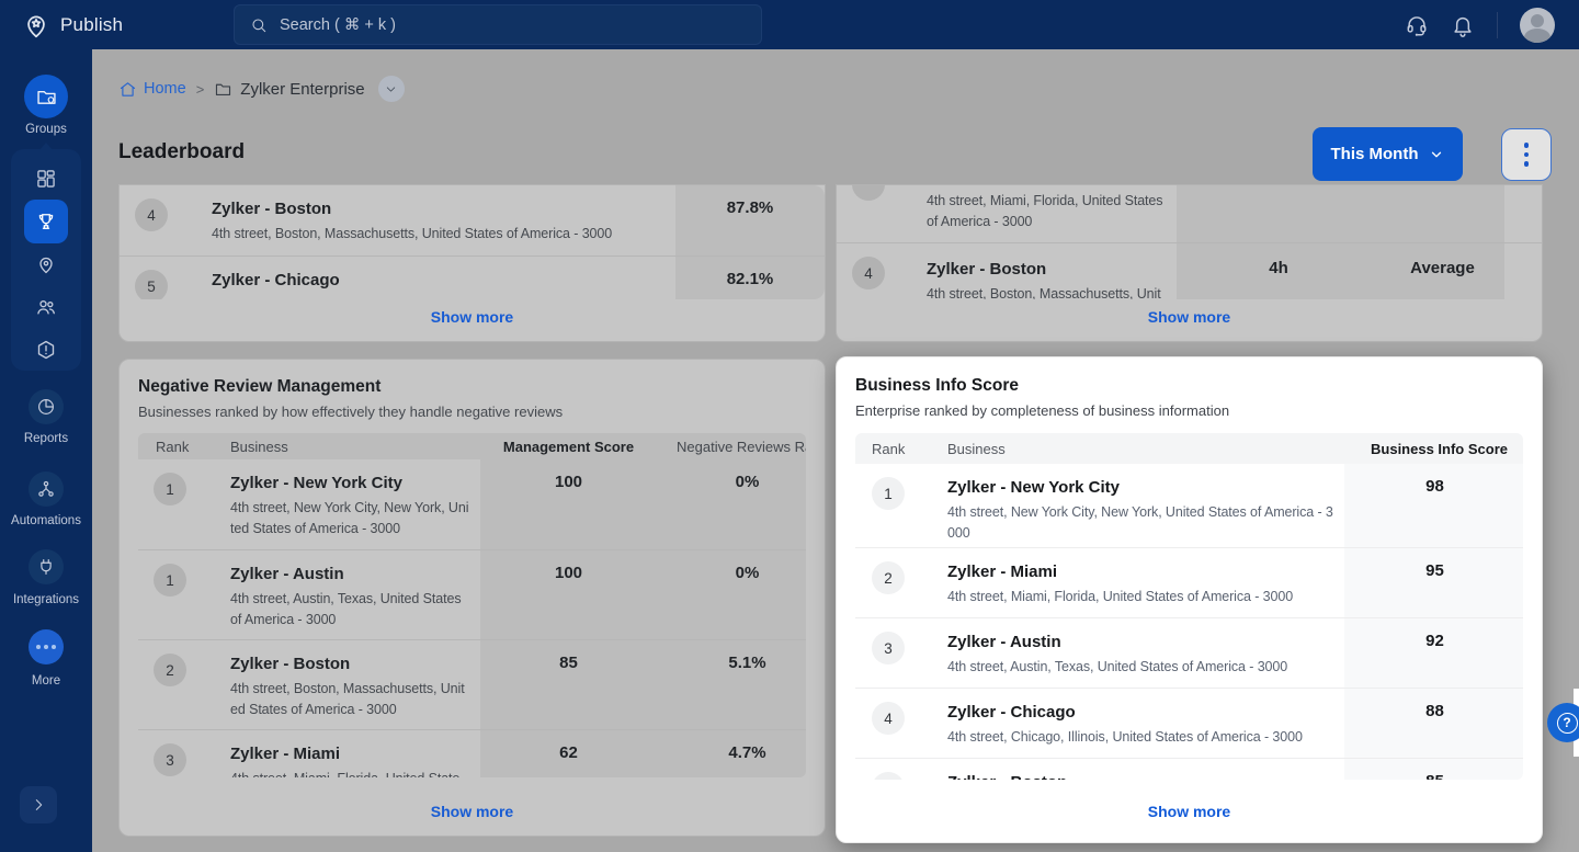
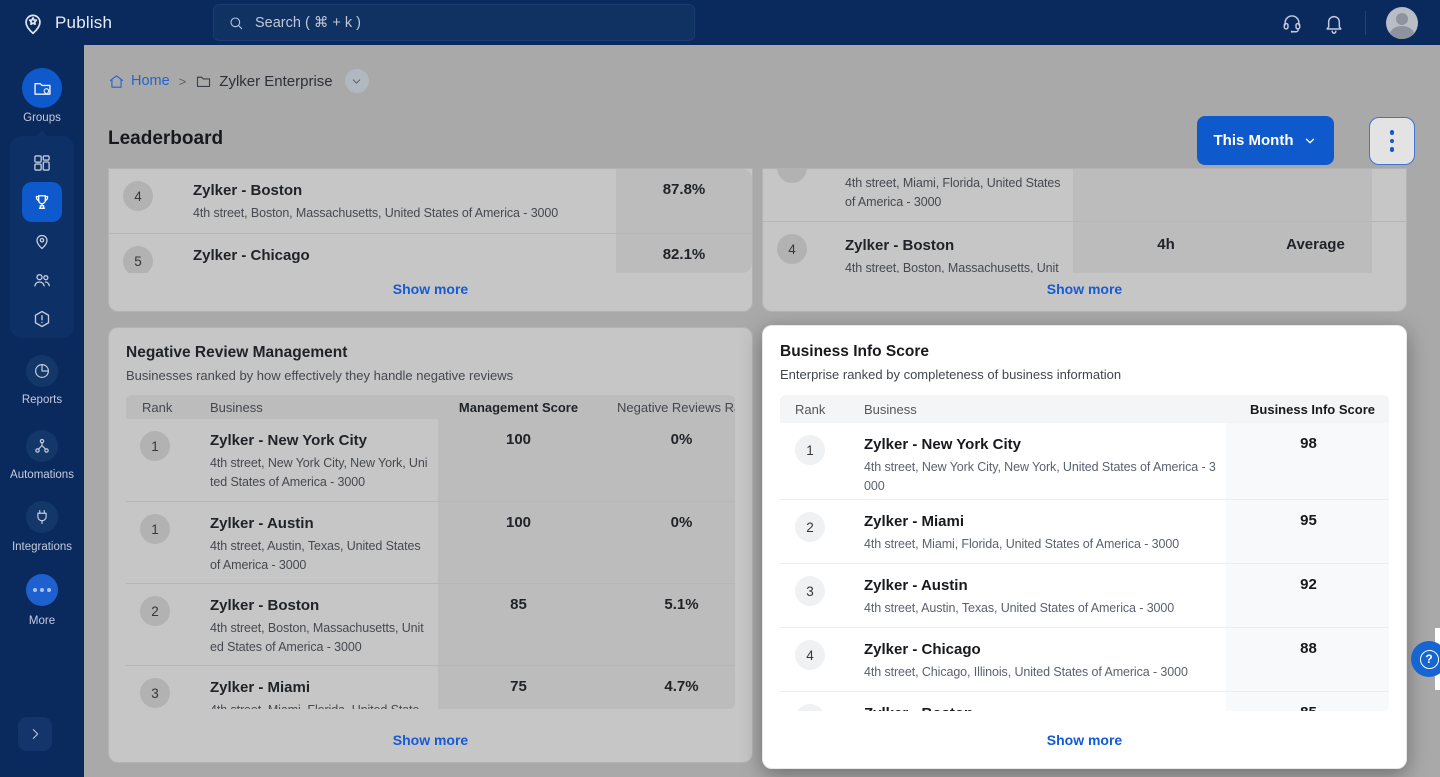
  Publish
  Search ( ⌘ + k )
  Groups
  Reports
  Automations
  Integrations
  More
  Home
  >
  Zylker Enterprise
  Leaderboard
  This Month
  4
  Zylker - Boston
  4th street, Boston, Massachusetts, United States of America - 3000
  87.8%
  5
  Zylker - Chicago
  82.1%
  Show more
  4th street, Miami, Florida, United States of America - 3000
  4
  Zylker - Boston
  4th street, Boston, Massachusetts, Unit
  4h
  Average
  Show more
  Negative Review Management
  Businesses ranked by how effectively they handle negative reviews
  Rank
  Business
  Management Score
  Negative Reviews R
  1
  Zylker - New York City
  4th street, New York City, New York, United States of America - 3000
  100
  0%
  1
  Zylker - Austin
  4th street, Austin, Texas, United States of America - 3000
  100
  0%
  2
  Zylker - Boston
  4th street, Boston, Massachusetts, United States of America - 3000
  85
  5.1%
  3
  Zylker - Miami
- 62
+ 75
  4.7%
  Show more
  Business Info Score
  Enterprise ranked by completeness of business information
  Rank
  Business
  Business Info Score
  1
  Zylker - New York City
  4th street, New York City, New York, United States of America - 3000
  98
  2
  Zylker - Miami
  4th street, Miami, Florida, United States of America - 3000
  95
  3
  Zylker - Austin
  4th street, Austin, Texas, United States of America - 3000
  92
  4
  Zylker - Chicago
  4th street, Chicago, Illinois, United States of America - 3000
  88
  Show more
  ?
